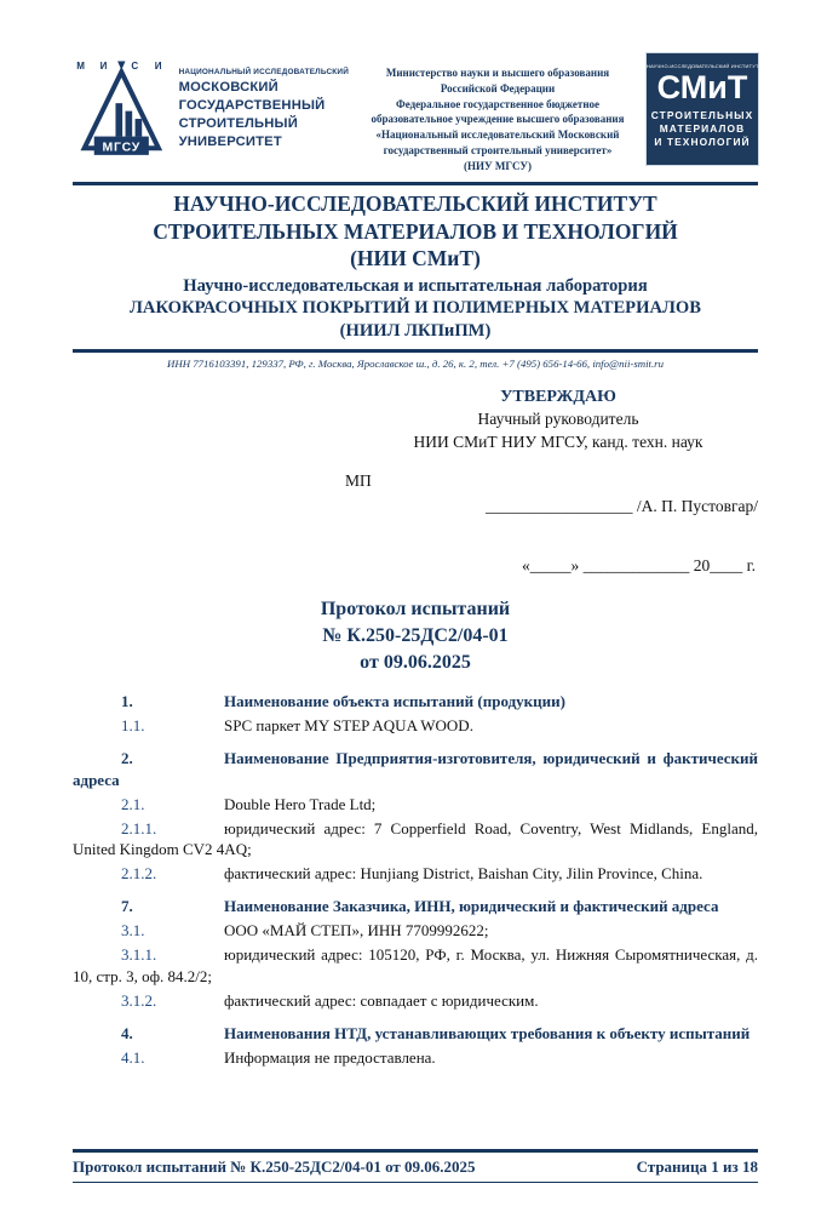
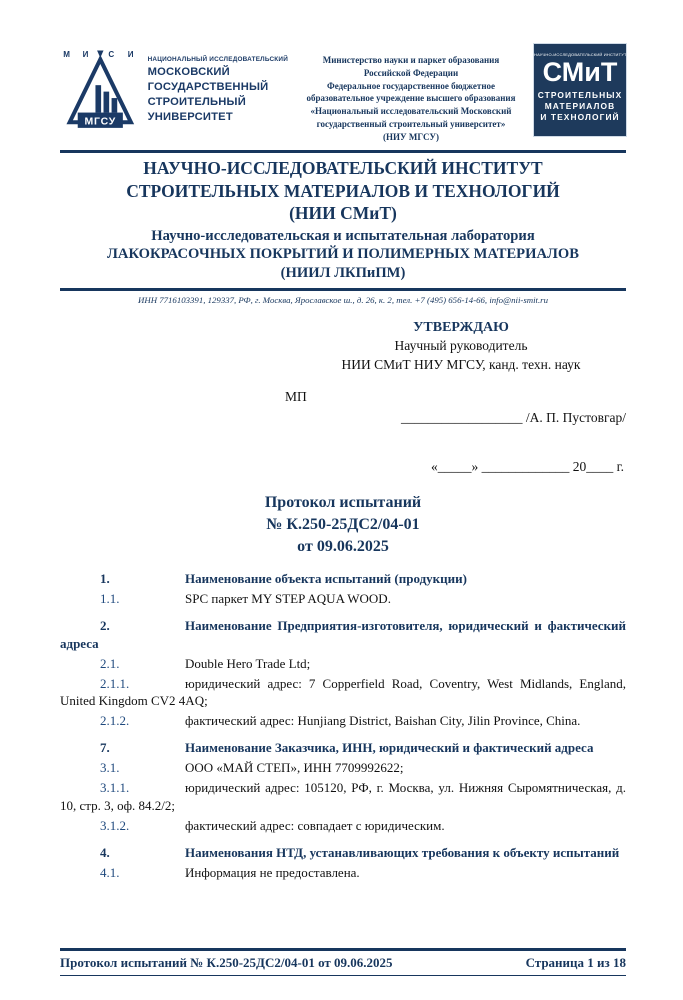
  М
  И
  С
  И
  МГСУ
  МОСКОВСКИЙ
  ГОСУДАРСТВЕННЫЙ
  СТРОИТЕЛЬНЫЙ
  УНИВЕРСИТЕТ
- Министерство науки и высшего образования
+ Министерство науки и паркет образования
  Российской Федерации
  Федеральное государственное бюджетное
  образовательное учреждение высшего образования
  «Национальный исследовательский Московский
  государственный строительный университет»
  (НИУ МГСУ)
  СМиТ
  СТРОИТЕЛЬНЫХ
  МАТЕРИАЛОВ
  И ТЕХНОЛОГИЙ
  НАУЧНО-ИССЛЕДОВАТЕЛЬСКИЙ ИНСТИТУТ
  СТРОИТЕЛЬНЫХ МАТЕРИАЛОВ И ТЕХНОЛОГИЙ
  (НИИ СМиТ)
  Научно-исследовательская и испытательная лаборатория
  ЛАКОКРАСОЧНЫХ ПОКРЫТИЙ И ПОЛИМЕРНЫХ МАТЕРИАЛОВ
  (НИИЛ ЛКПиПМ)
  ИНН 7716103391, 129337, РФ, г. Москва, Ярославское ш., д. 26, к. 2, тел. +7 (495) 656-14-66, info@nii-smit.ru
  УТВЕРЖДАЮ
  Научный руководитель
  НИИ СМиТ НИУ МГСУ, канд. техн. наук
  МП
  __________________ /А. П. Пустовгар/
  «_____» _____________ 20____ г.
  Протокол испытаний
  № К.250-25ДС2/04-01
  от 09.06.2025
  1. Наименование объекта испытаний (продукции)
  1.1. SPC паркет MY STEP AQUA WOOD.
  2. Наименование Предприятия-изготовителя, юридический и фактический адреса
  2.1. Double Hero Trade Ltd;
  2.1.1. юридический адрес: 7 Copperfield Road, Coventry, West Midlands, England, United Kingdom CV2 4AQ;
  2.1.2. фактический адрес: Hunjiang District, Baishan City, Jilin Province, China.
  7. Наименование Заказчика, ИНН, юридический и фактический адреса
  3.1. ООО «МАЙ СТЕП», ИНН 7709992622;
  3.1.1. юридический адрес: 105120, РФ, г. Москва, ул. Нижняя Сыромятническая, д. 10, стр. 3, оф. 84.2/2;
  3.1.2. фактический адрес: совпадает с юридическим.
  4. Наименования НТД, устанавливающих требования к объекту испытаний
  4.1. Информация не предоставлена.
  Протокол испытаний № К.250-25ДС2/04-01 от 09.06.2025
  Страница 1 из 18
